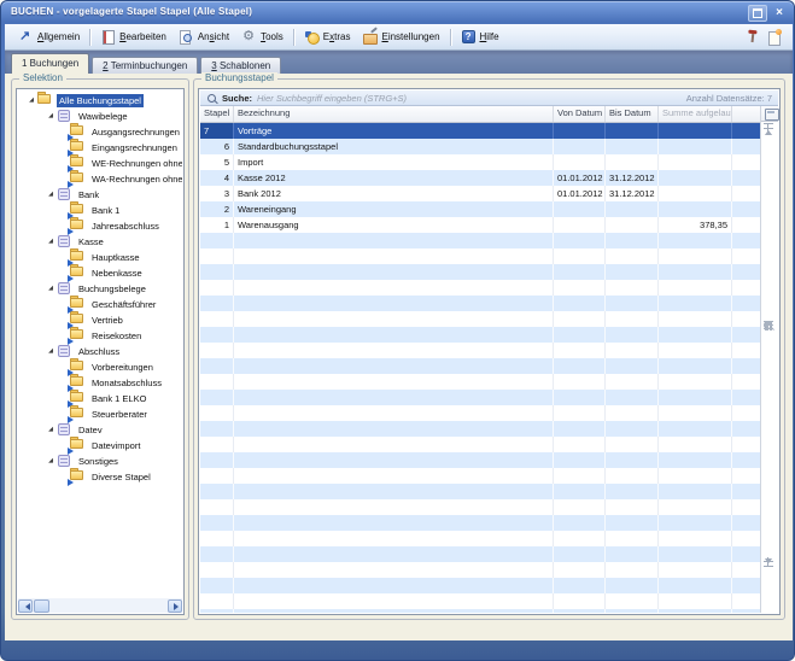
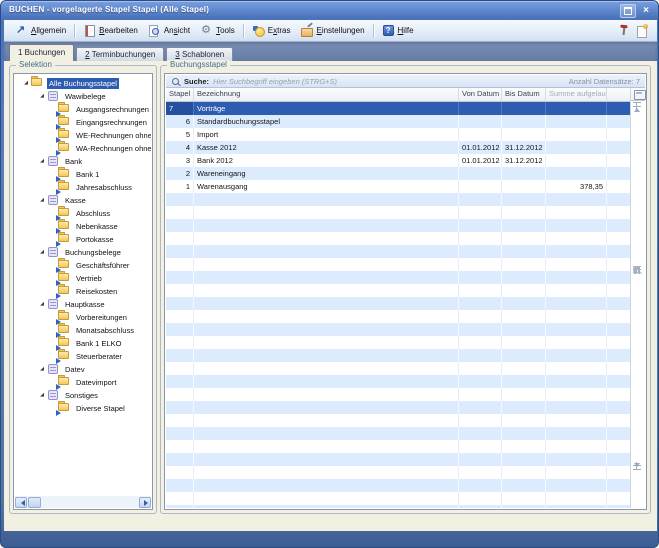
  BUCHEN - vorgelagerte Stapel Stapel (Alle Stapel)
  ×
  Allgemein
  Bearbeiten
  Ansicht
  Tools
  Extras
  Einstellungen
  Hilfe
  1 Buchungen
  2 Terminbuchungen
  3 Schablonen
  Selektion
  Alle Buchungsstapel
  Wawibelege
  Ausgangsrechnungen
  Eingangsrechnungen
  WE-Rechnungen ohne
  WA-Rechnungen ohne
  Bank
  Bank 1
  Jahresabschluss
  Kasse
- Hauptkasse
+ Abschluss
  Nebenkasse
+ Portokasse
  Buchungsbelege
  Geschäftsführer
  Vertrieb
  Reisekosten
- Abschluss
+ Hauptkasse
  Vorbereitungen
  Monatsabschluss
  Bank 1 ELKO
  Steuerberater
  Datev
  Datevimport
  Sonstiges
  Diverse Stapel
  Buchungsstapel
  Suche:
  Hier Suchbegriff eingeben (STRG+S)
  Anzahl Datensätze: 7
  Stapel
  Bezeichnung
  Von Datum
  Bis Datum
  Summe aufgelauf
  7
  Vorträge
  6
  Standardbuchungsstapel
  5
  Import
  4
  Kasse 2012
  01.01.2012
  31.12.2012
  3
  Bank 2012
  01.01.2012
  31.12.2012
  2
  Wareneingang
  1
  Warenausgang
  378,35
